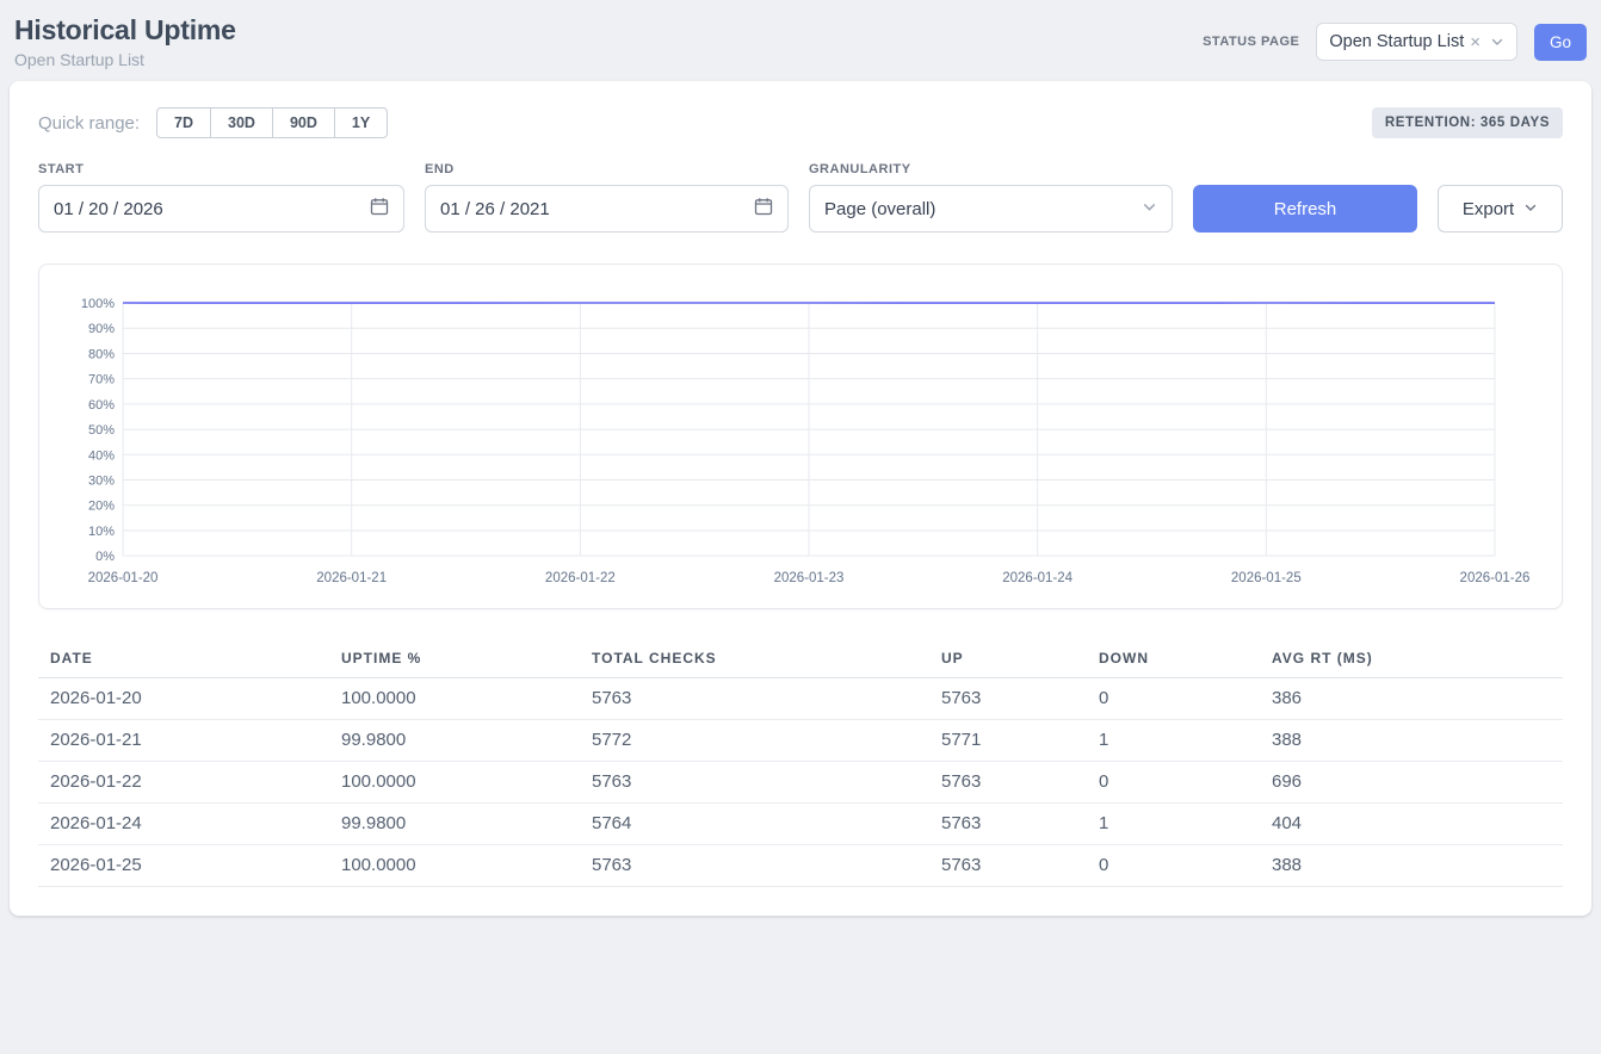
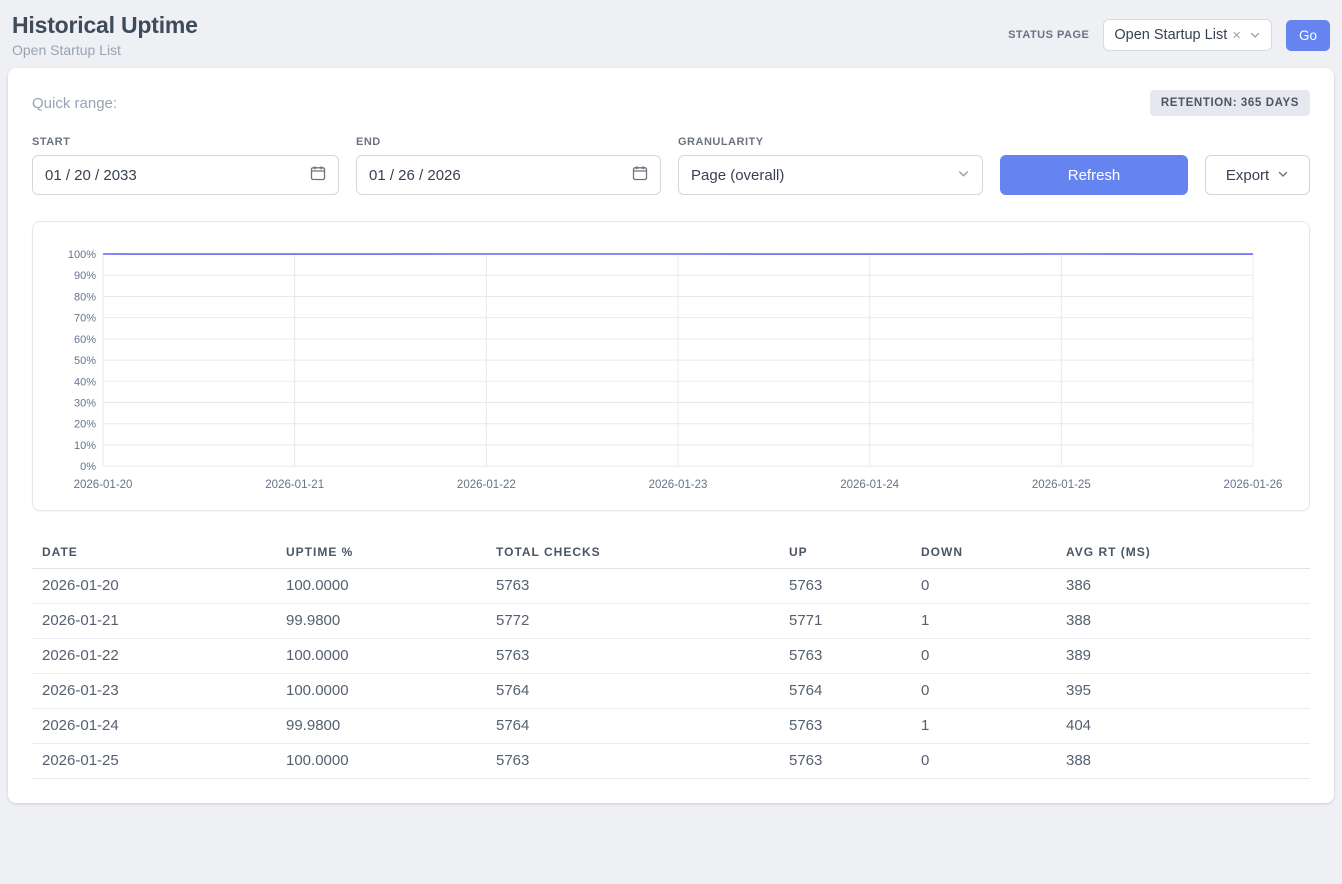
  Historical Uptime
  Open Startup List
  STATUS PAGE
  Open Startup List
  ×
  Go
  Quick range:
- 7D
- 30D
- 90D
- 1Y
  RETENTION: 365 DAYS
  START
- 01 / 20 / 2026
+ 01 / 20 / 2033
  END
- 01 / 26 / 2021
+ 01 / 26 / 2026
  GRANULARITY
  Page (overall)
  Refresh
  Export
  0%
  10%
  20%
  30%
  40%
  50%
  60%
  70%
  80%
  90%
  100%
  2026-01-20
  2026-01-21
  2026-01-22
  2026-01-23
  2026-01-24
  2026-01-25
  2026-01-26
  DATE	UPTIME %	TOTAL CHECKS	UP	DOWN	AVG RT (MS)
  2026-01-20	100.0000	5763	5763	0	386
  2026-01-21	99.9800	5772	5771	1	388
- 2026-01-22	100.0000	5763	5763	0	696
+ 2026-01-22	100.0000	5763	5763	0	389
+ 2026-01-23	100.0000	5764	5764	0	395
  2026-01-24	99.9800	5764	5763	1	404
  2026-01-25	100.0000	5763	5763	0	388
